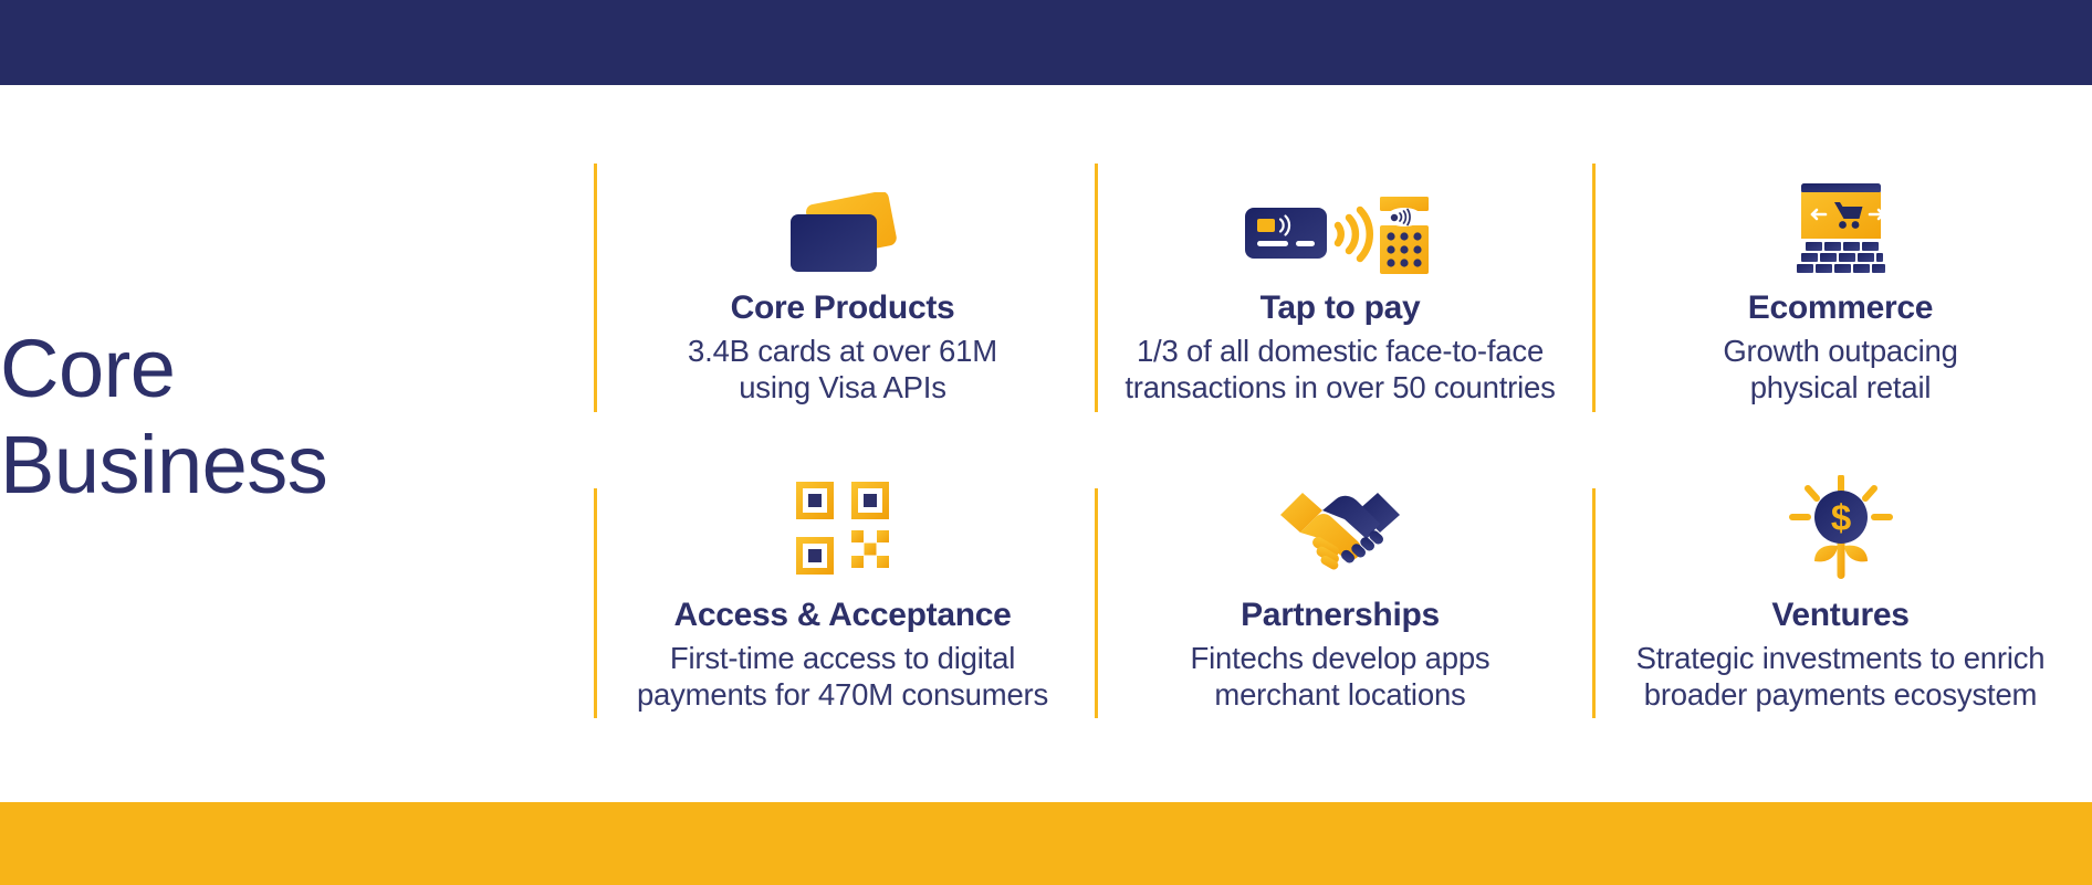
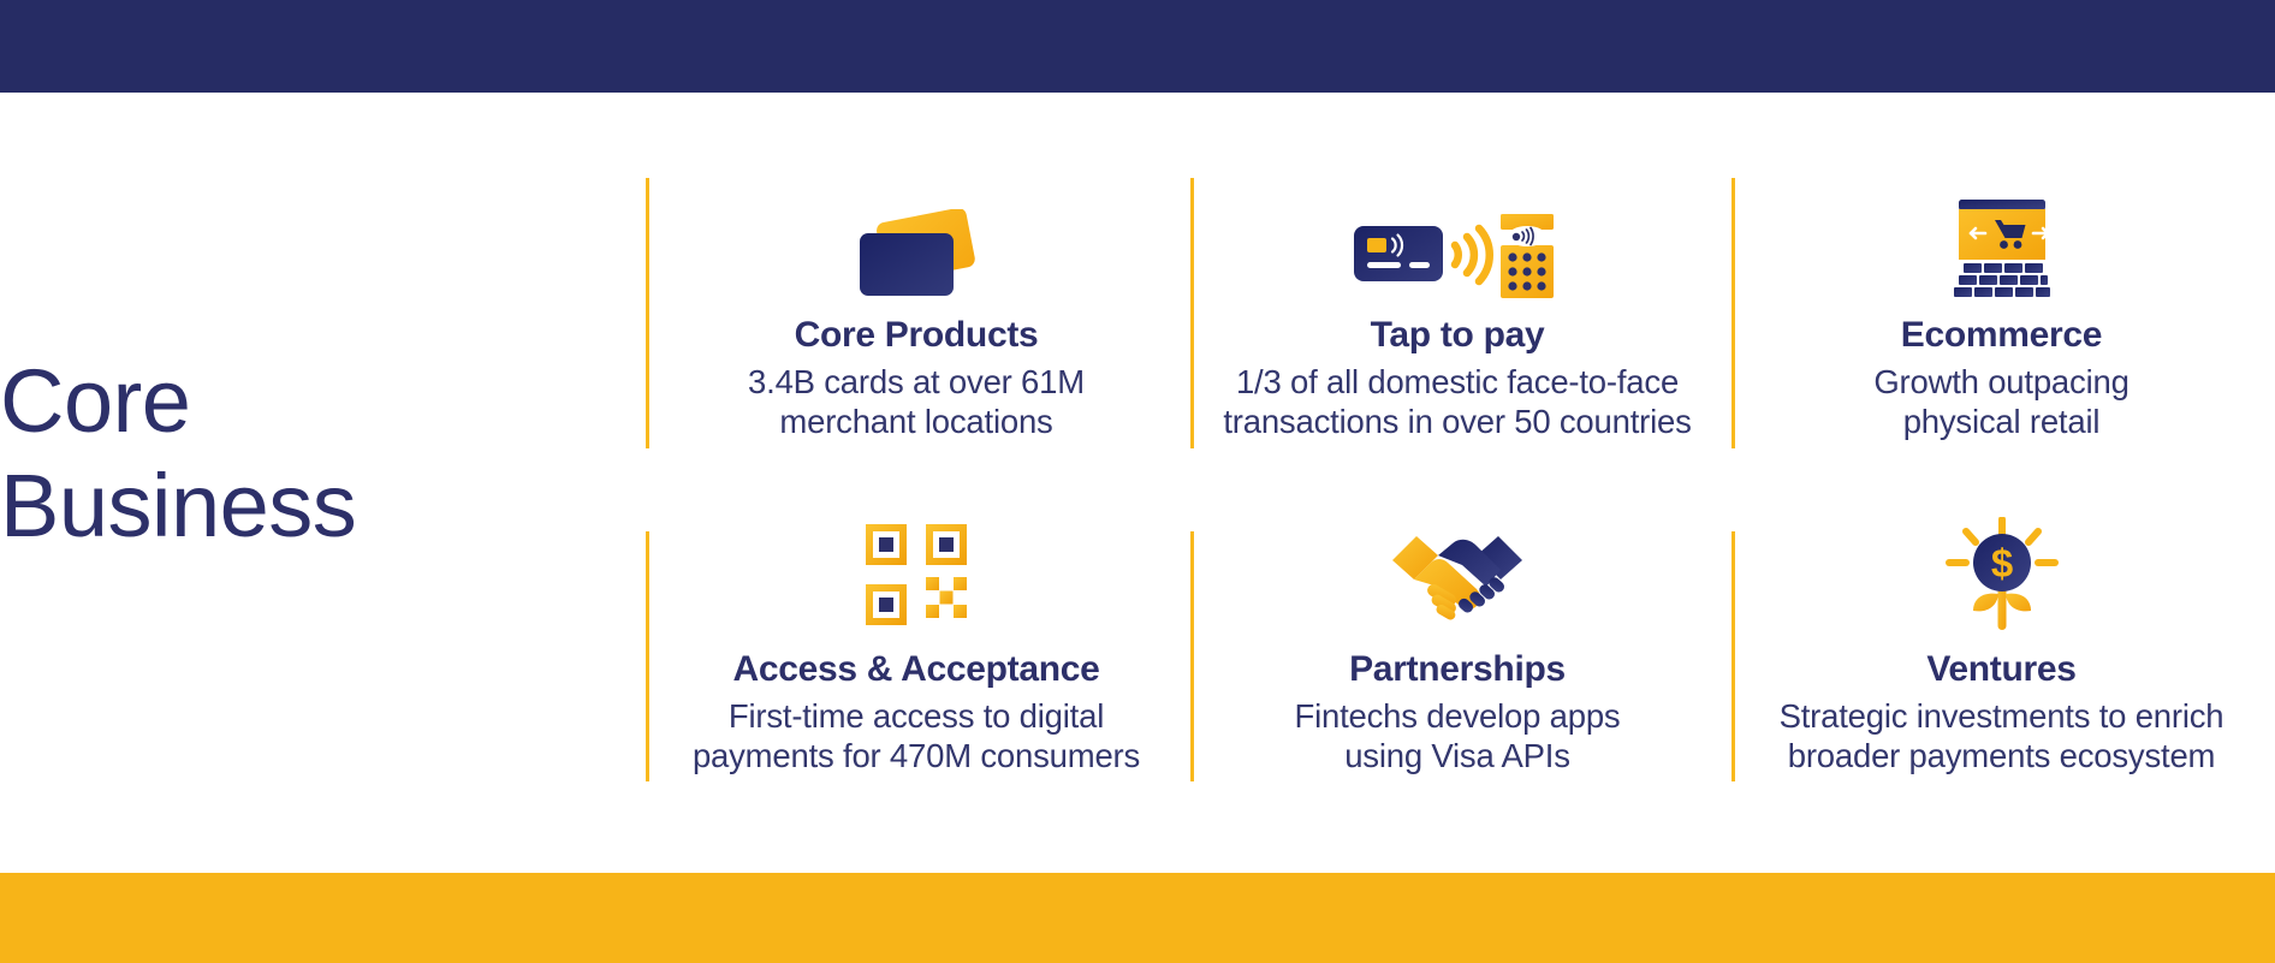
  Core
  Business
  Core Products
  3.4B cards at over 61M
- using Visa APIs
+ merchant locations
  Tap to pay
  1/3 of all domestic face-to-face
  transactions in over 50 countries
  Ecommerce
  Growth outpacing
  physical retail
  Access & Acceptance
  First-time access to digital
  payments for 470M consumers
  Partnerships
  Fintechs develop apps
- merchant locations
+ using Visa APIs
  $
  Ventures
  Strategic investments to enrich
  broader payments ecosystem
